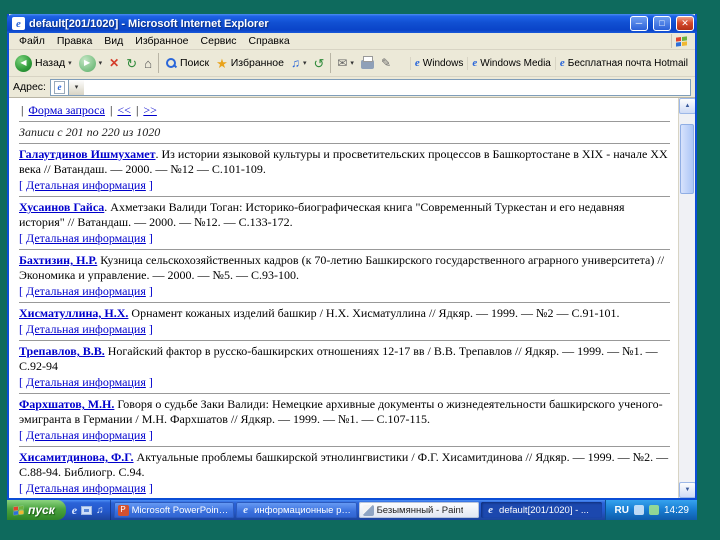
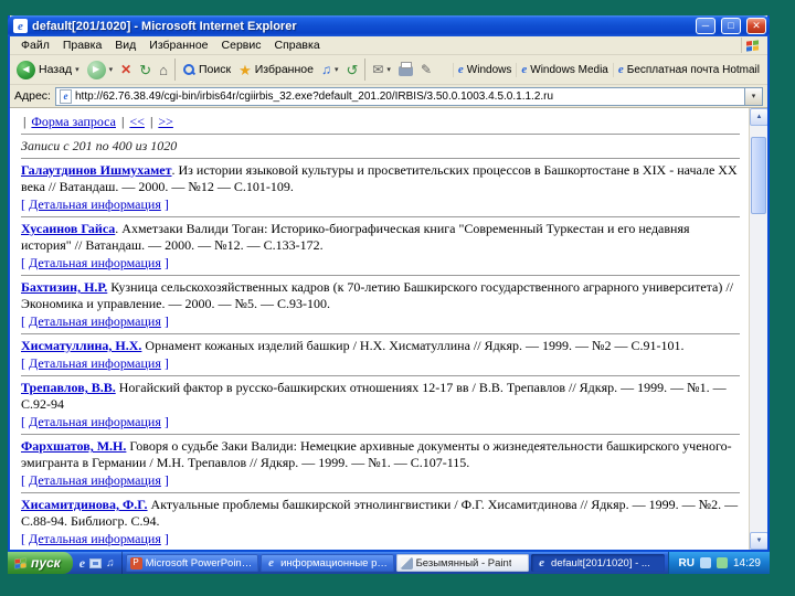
  e
  default[201/1020] - Microsoft Internet Explorer
  ─
  □
  ✕
  Файл
  Правка
  Вид
  Избранное
  Сервис
  Справка
  ◀
  Назад
  ▶
  ✕
  ↻
  ⌂
  Поиск
  ★
  Избранное
  ♫
  ↺
  ✉
  ✎
  e
  Windows
  e
  Windows Media
  e
  Бесплатная почта Hotmail
  Адрес:
  e
+ http://62.76.38.49/cgi-bin/irbis64r/cgiirbis_32.exe?default_201.20/IRBIS/3.50.0.1003.4.5.0.1.1.2.ru
  | Форма запроса | << | >>
- Записи с 201 по 220 из 1020
+ Записи с 201 по 400 из 1020
  Галаутдинов Ишмухамет. Из истории языковой культуры и просветительских процессов в Башкортостане в XIX - начале XX века // Ватандаш. — 2000. — №12 — С.101-109.
  [ Детальная информация ]
  Хусаинов Гайса. Ахметзаки Валиди Тоган: Историко-биографическая книга "Современный Туркестан и его недавняя история" // Ватандаш. — 2000. — №12. — С.133-172.
  [ Детальная информация ]
  Бахтизин, Н.Р. Кузница сельскохозяйственных кадров (к 70-летию Башкирского государственного аграрного университета) // Экономика и управление. — 2000. — №5. — С.93-100.
  [ Детальная информация ]
  Хисматуллина, Н.Х. Орнамент кожаных изделий башкир / Н.Х. Хисматуллина // Ядкяр. — 1999. — №2 — С.91-101.
  [ Детальная информация ]
  Трепавлов, В.В. Ногайский фактор в русско-башкирских отношениях 12-17 вв / В.В. Трепавлов // Ядкяр. — 1999. — №1. — С.92-94
  [ Детальная информация ]
- Фархшатов, М.Н. Говоря о судьбе Заки Валиди: Немецкие архивные документы о жизнедеятельности башкирского ученого-эмигранта в Германии / М.Н. Фархшатов // Ядкяр. — 1999. — №1. — С.107-115.
+ Фархшатов, М.Н. Говоря о судьбе Заки Валиди: Немецкие архивные документы о жизнедеятельности башкирского ученого-эмигранта в Германии / М.Н. Трепавлов // Ядкяр. — 1999. — №1. — С.107-115.
  [ Детальная информация ]
  Хисамитдинова, Ф.Г. Актуальные проблемы башкирской этнолингвистики / Ф.Г. Хисамитдинова // Ядкяр. — 1999. — №2. — С.88-94. Библиогр. С.94.
  [ Детальная информация ]
  пуск
  e
  ♫
  P
  Microsoft PowerPoint ..
  e
  информационные рес
  Безымянный - Paint
  e
  default[201/1020] - ...
  RU
  14:29
